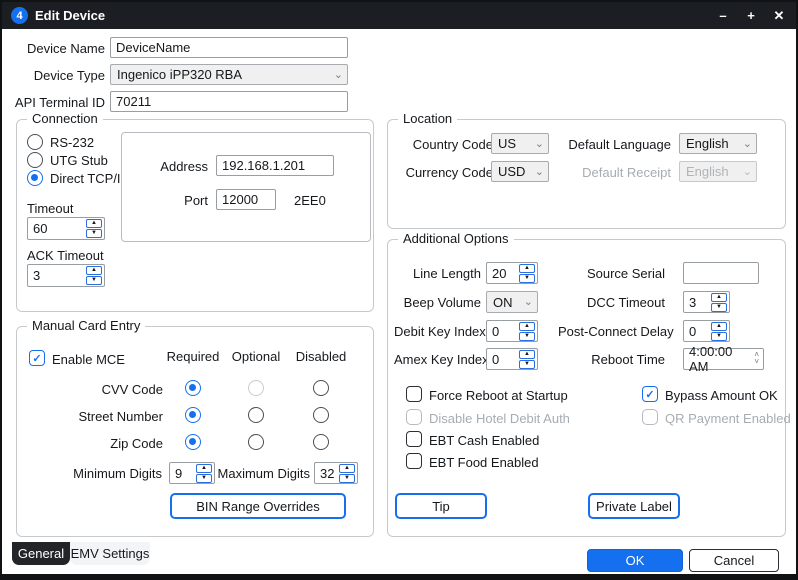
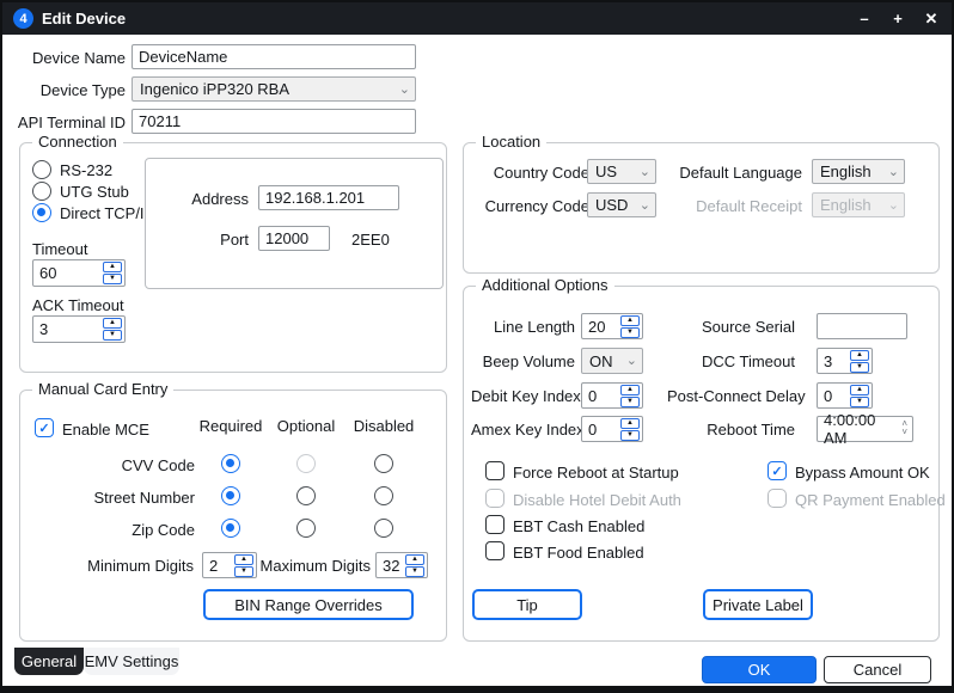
  4
  Edit Device
  –
  +
  ✕
  Device Name
  DeviceName
  Device Type
  Ingenico iPP320 RBA
  ⌄
  API Terminal ID
  70211
  Connection
  RS-232
  UTG Stub
  Direct TCP/I
  Address
  192.168.1.201
  Port
  12000
  2EE0
  Timeout
  60
  ACK Timeout
  3
  Location
  Country Code
  US
  ⌄
  Currency Code
  USD
  ⌄
  Default Language
  English
  ⌄
  Default Receipt
  English
  ⌄
  Additional Options
  Line Length
  20
  Beep Volume
  ON
  ⌄
  Debit Key Index
  0
  Amex Key Inde
  0
  Source Serial
  DCC Timeout
  3
  Post-Connect Delay
  0
  Reboot Time
  4:00:00 AM
  ˄
  ˅
  Force Reboot at Startup
  ✓
  Bypass Amount OK
  Disable Hotel Debit Auth
  QR Payment Enabled
  EBT Cash Enabled
  EBT Food Enabled
  Tip
  Private Label
  Manual Card Entry
  ✓
  Enable MCE
  Required
  Optional
  Disabled
  CVV Code
  Street Number
  Zip Code
  Minimum Digits
- 9
+ 2
  Maximum Digits
  32
  BIN Range Overrides
  General
  EMV Settings
  OK
  Cancel
